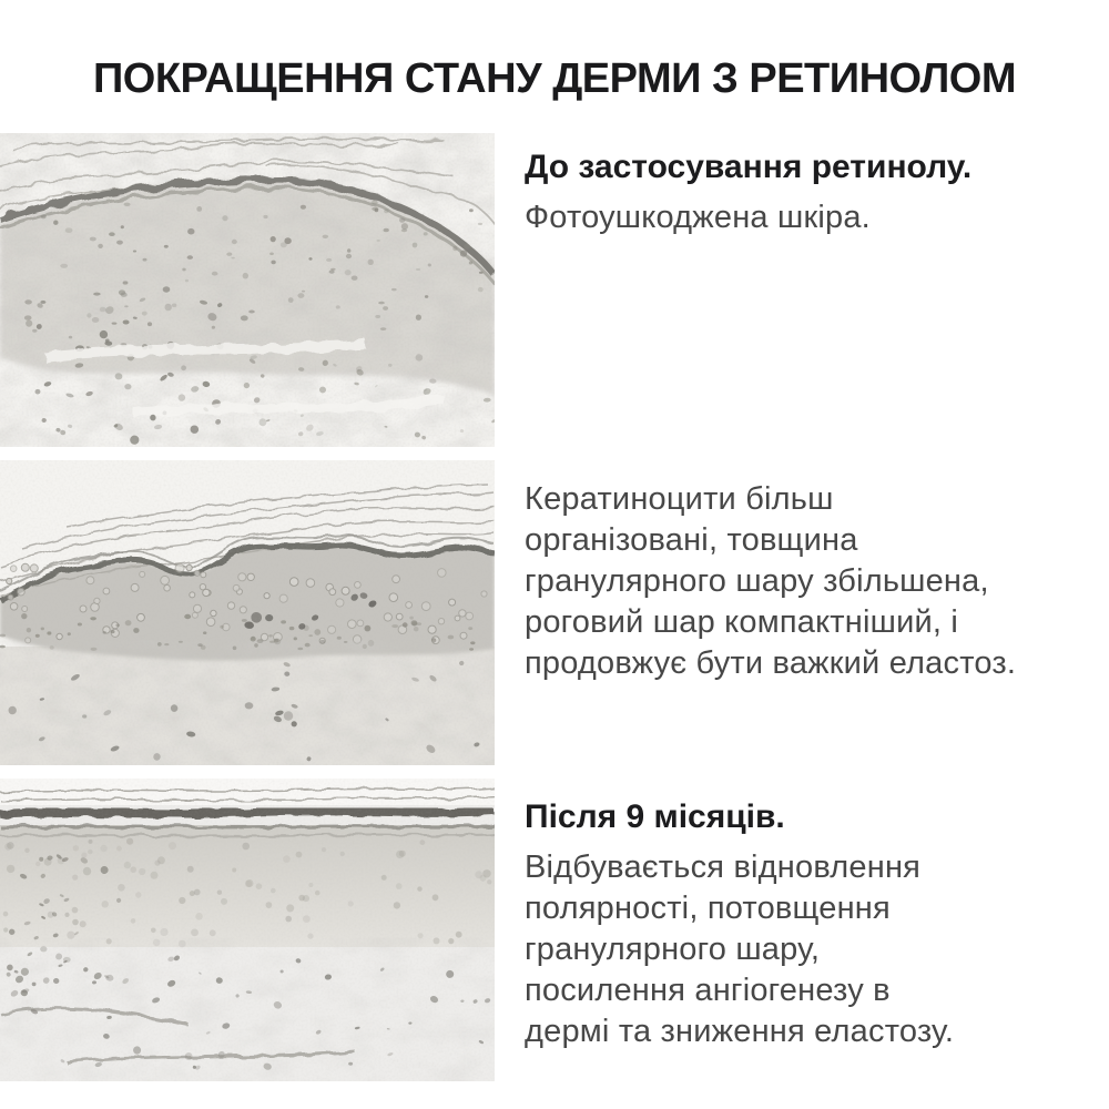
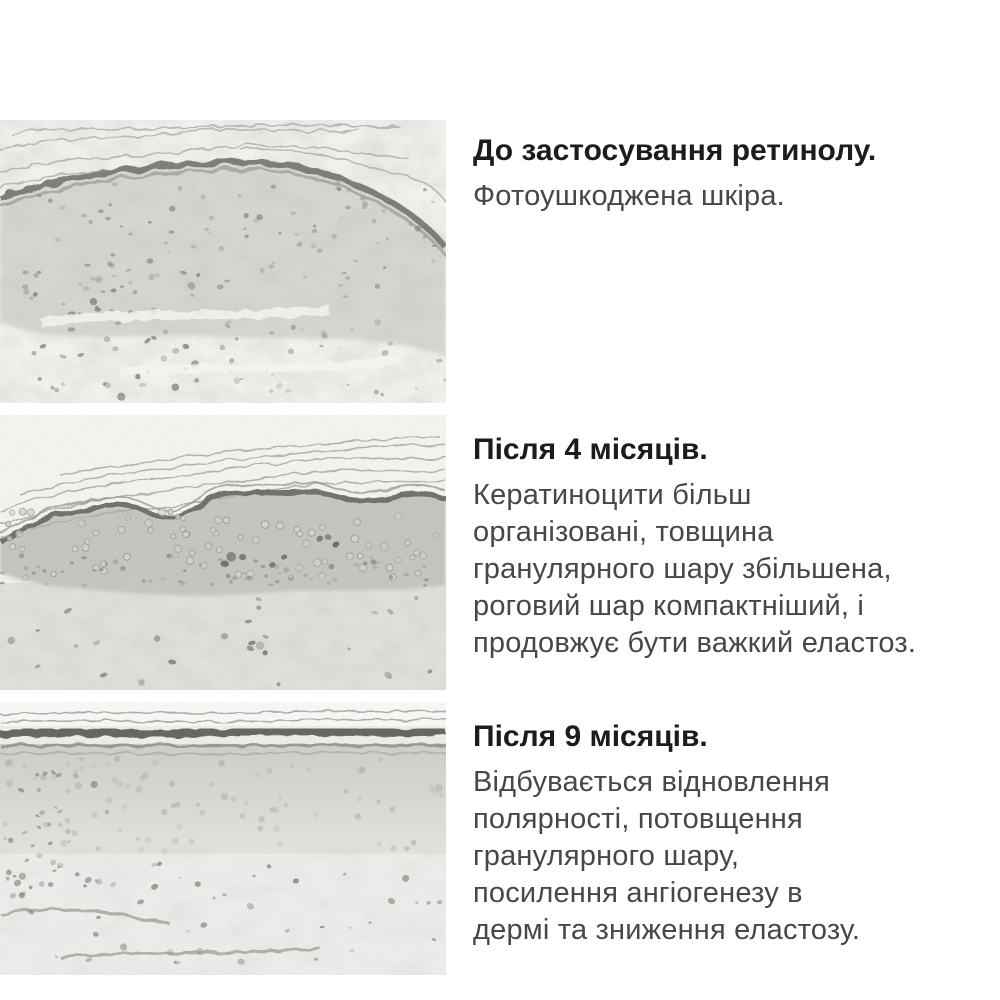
- ПОКРАЩЕННЯ СТАНУ ДЕРМИ З РЕТИНОЛОМ
  До застосування ретинолу.
  Фотоушкоджена шкіра.
+ Після 4 місяців.
  Кератиноцити більш
  організовані, товщина
  гранулярного шару збільшена,
  роговий шар компактніший, і
  продовжує бути важкий еластоз.
  Після 9 місяців.
  Відбувається відновлення
  полярності, потовщення
  гранулярного шару,
  посилення ангіогенезу в
  дермі та зниження еластозу.
